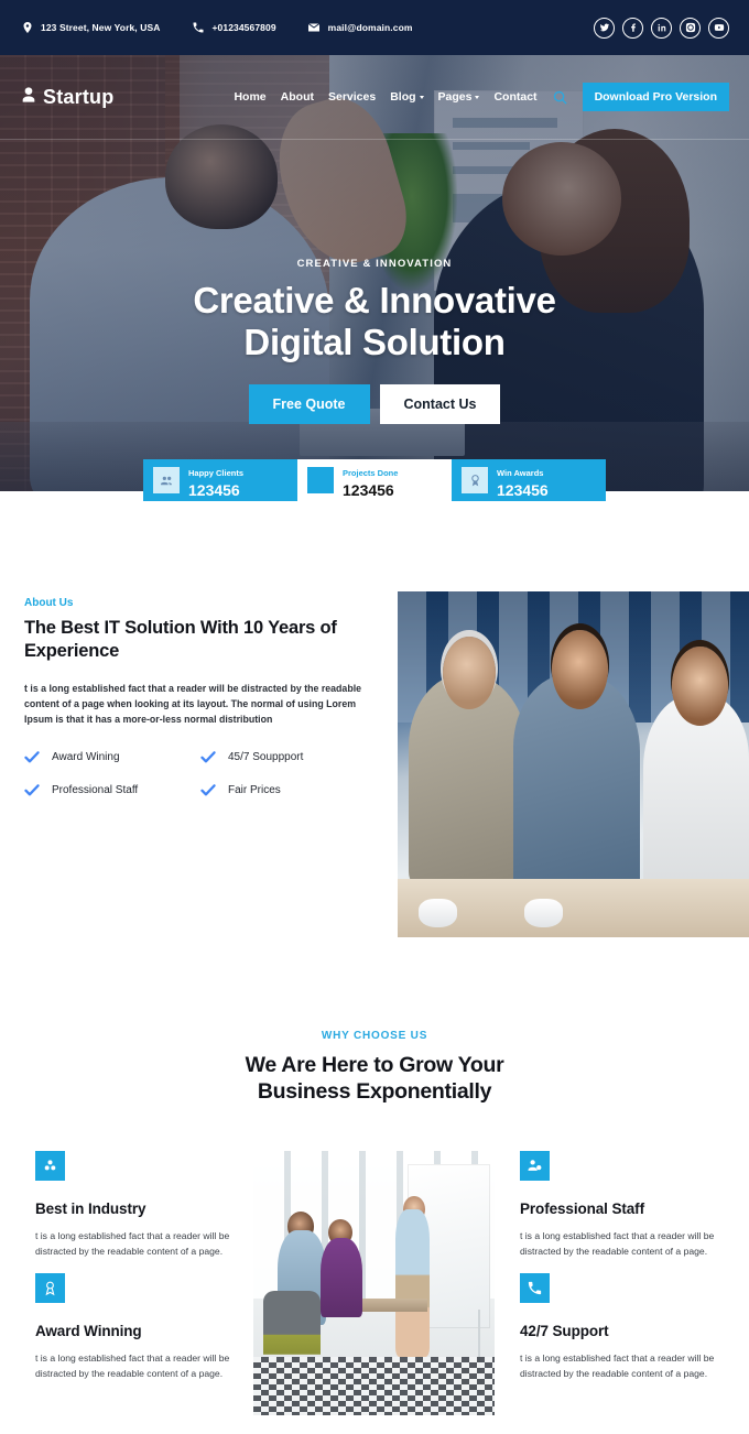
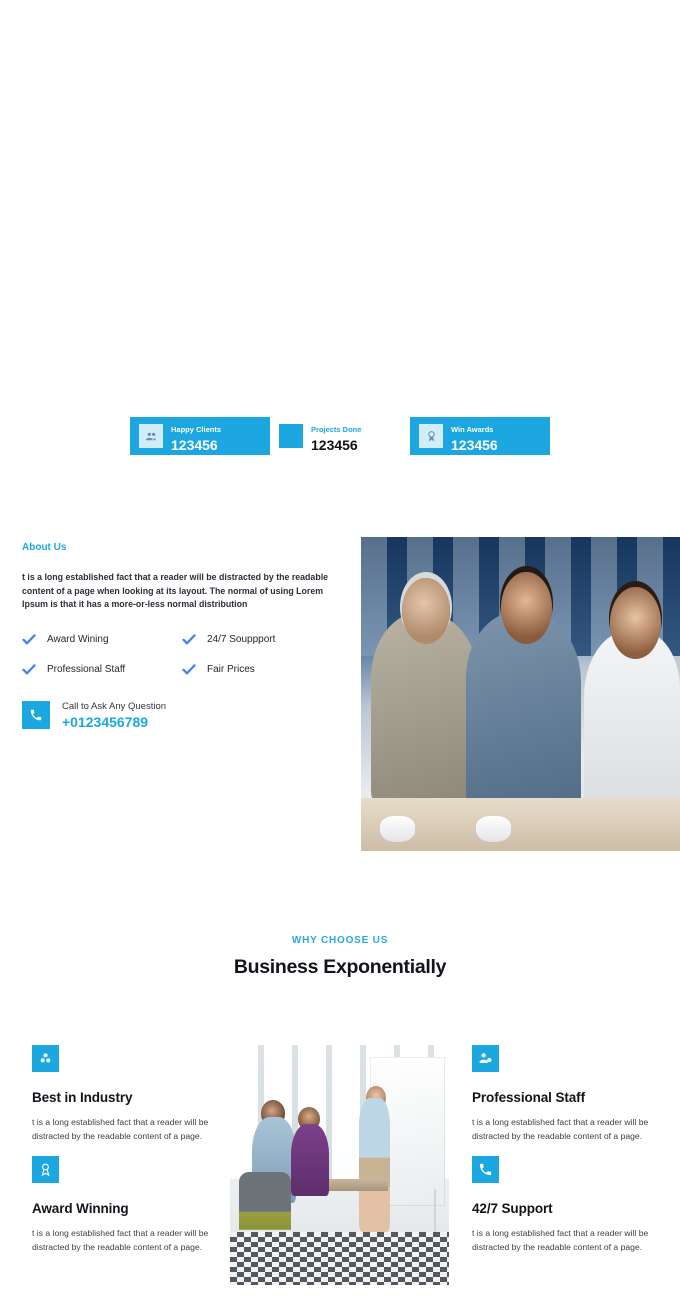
- 123 Street, New York, USA
- +01234567809
- mail@domain.com
- Startup
- Home
- About
- Services
- Blog
- Pages
- Contact
- Download Pro Version
- CREATIVE & INNOVATION
- Creative & Innovative
- Digital Solution
- Free Quote
- Contact Us
  Happy Clients
  123456
  Projects Done
  123456
  Win Awards
  123456
  About Us
- The Best IT Solution With 10 Years of Experience
  t is a long established fact that a reader will be distracted by the readable content of a page when looking at its layout. The normal of using Lorem Ipsum is that it has a more-or-less normal distribution
  Award Wining
- 45/7 Souppport
+ 24/7 Souppport
  Professional Staff
  Fair Prices
+ Call to Ask Any Question
+ +0123456789
  WHY CHOOSE US
- We Are Here to Grow Your
  Business Exponentially
  Best in Industry
  t is a long established fact that a reader will be distracted by the readable content of a page.
  Award Winning
  t is a long established fact that a reader will be distracted by the readable content of a page.
  Professional Staff
  t is a long established fact that a reader will be distracted by the readable content of a page.
  42/7 Support
  t is a long established fact that a reader will be distracted by the readable content of a page.
